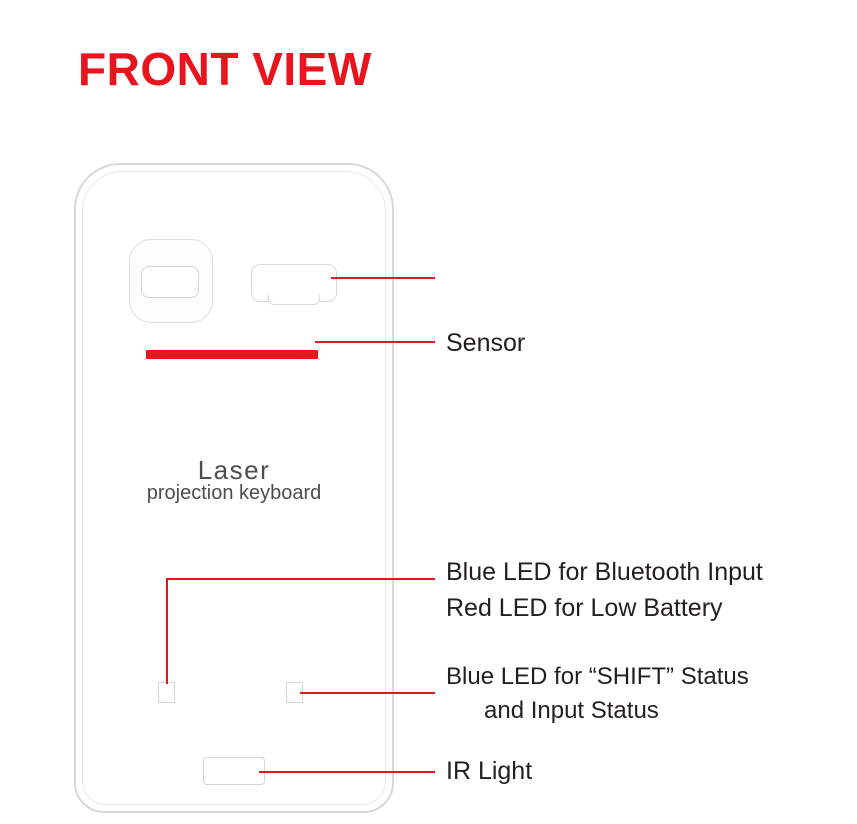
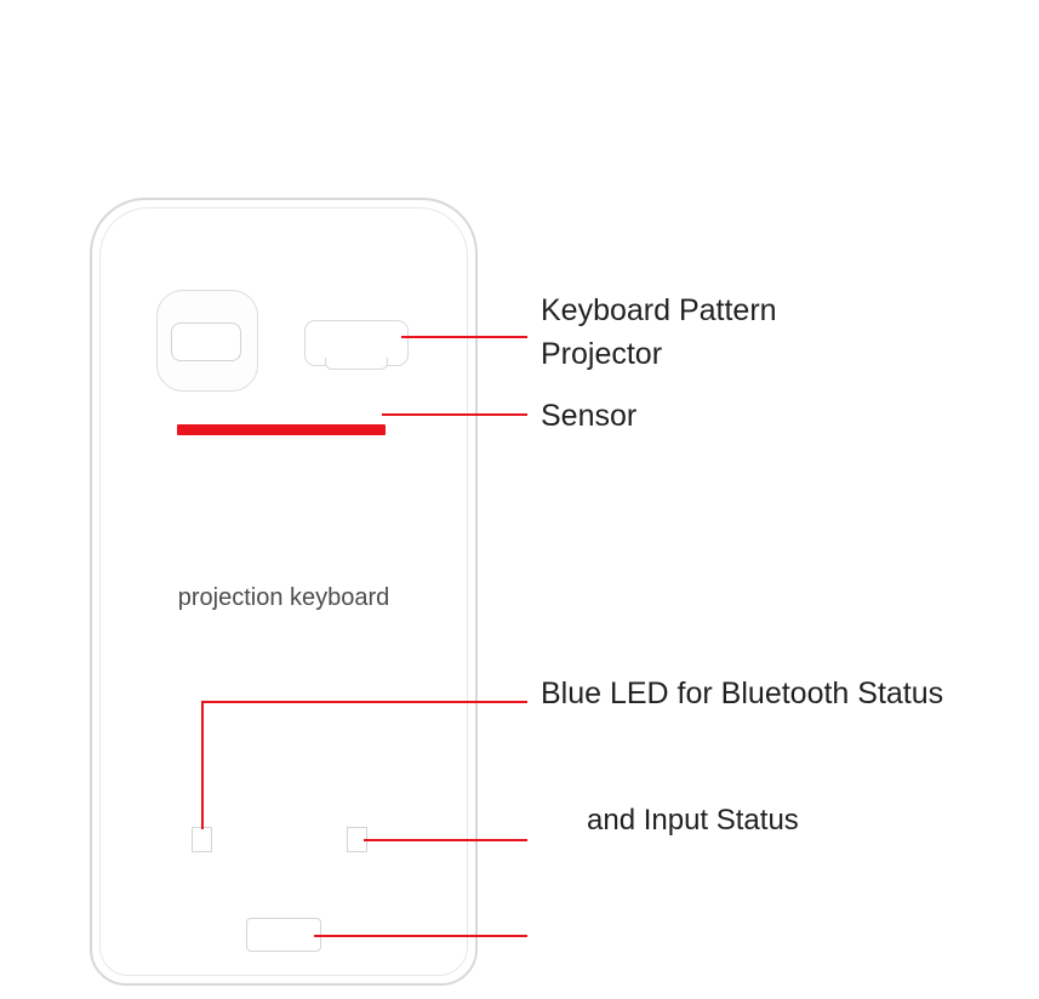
- FRONT VIEW
- Laser
  projection keyboard
+ Keyboard Pattern
+ Projector
  Sensor
- Blue LED for Bluetooth Input
+ Blue LED for Bluetooth Status
- Red LED for Low Battery
- Blue LED for “SHIFT” Status
  and Input Status
- IR Light
